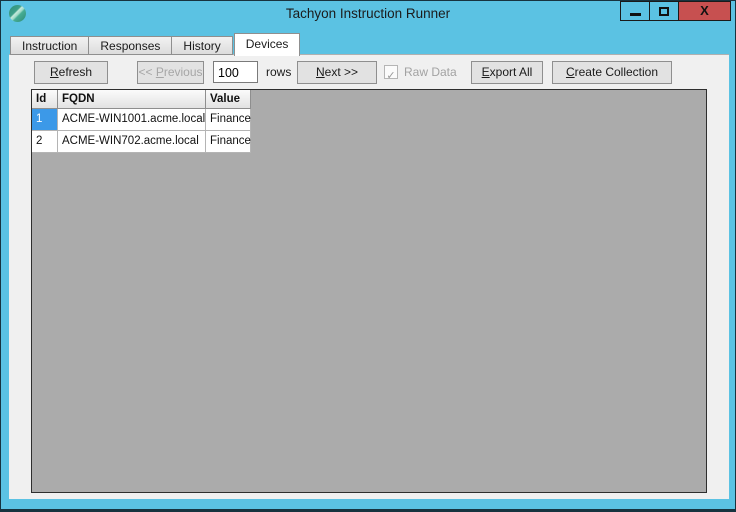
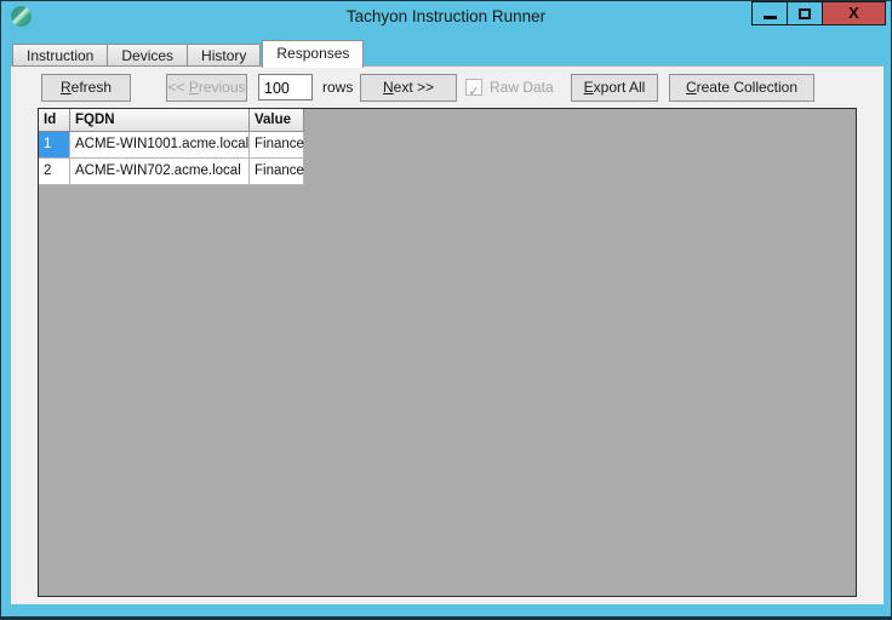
  Tachyon Instruction Runner
  X
  Instruction
- Responses
+ Devices
  History
- Devices
+ Responses
  Refresh
  << Previous
  100
  rows
  Next >>
  ✓
  Raw Data
  Export All
  Create Collection
  Id
  FQDN
  Value
  1
  ACME-WIN1001.acme.local
  Finance
  2
  ACME-WIN702.acme.local
  Finance
